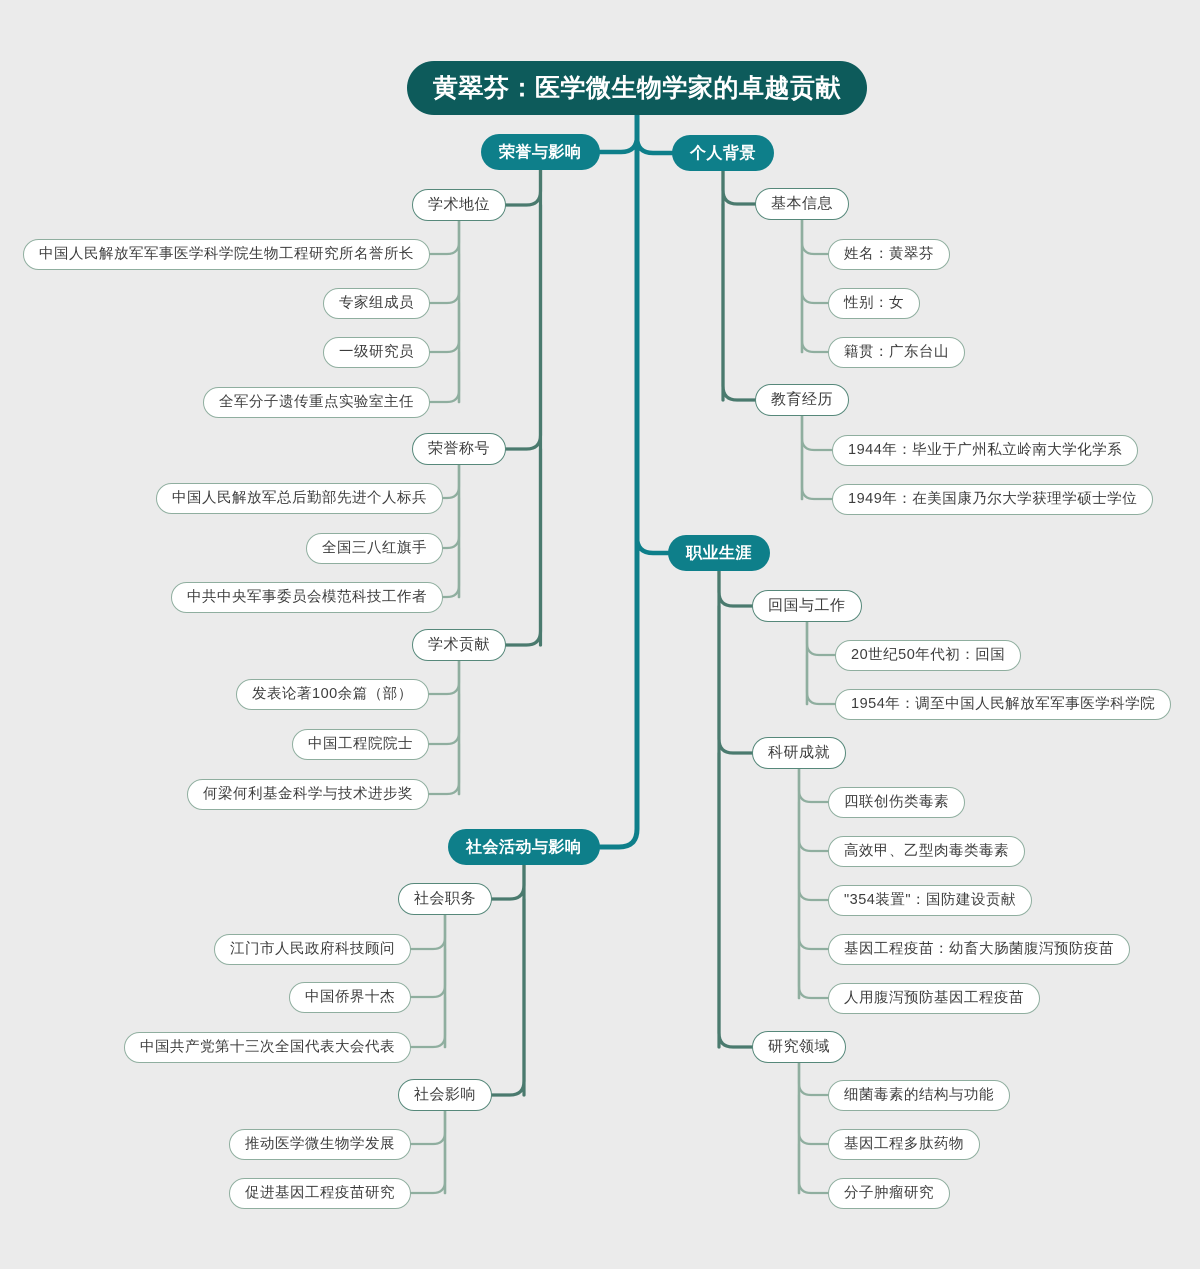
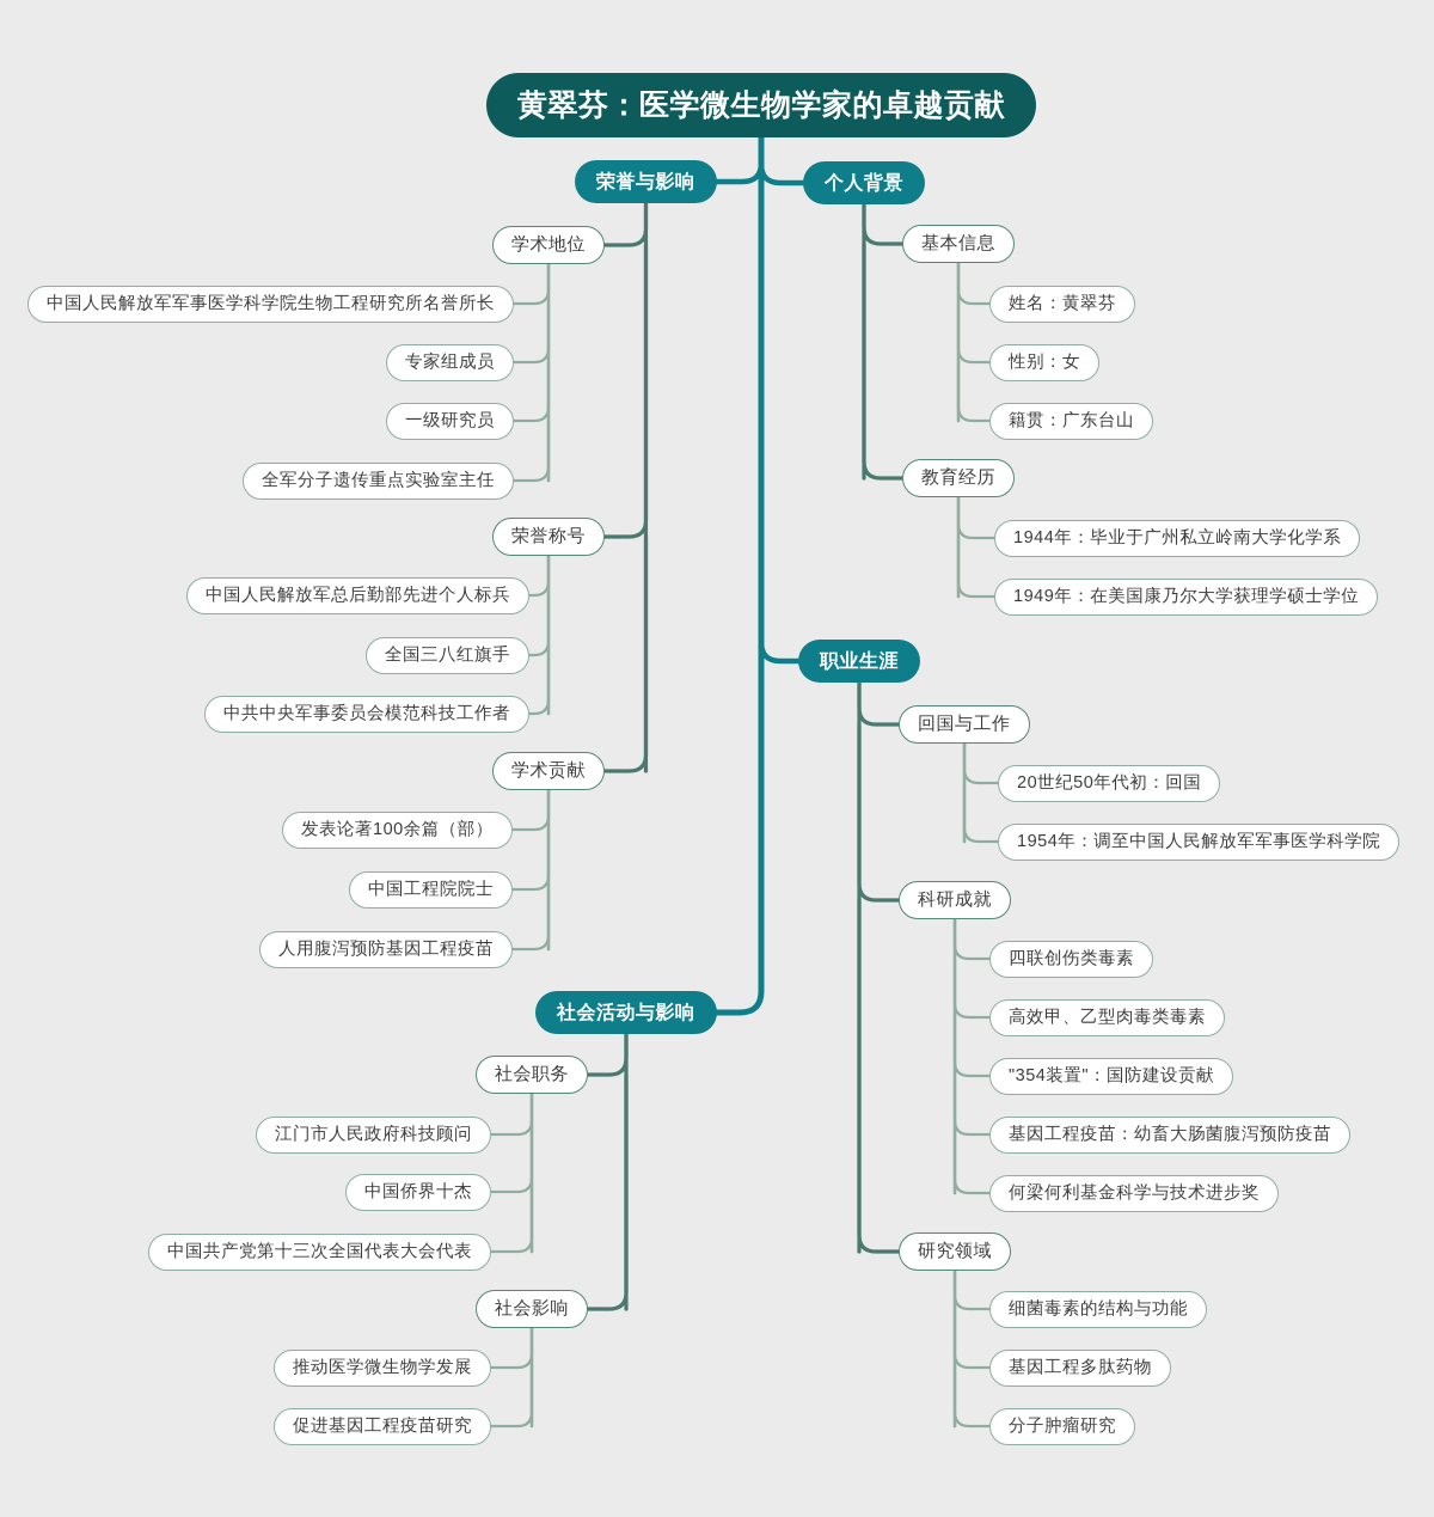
  黄翠芬：医学微生物学家的卓越贡献
  荣誉与影响
  学术地位
  中国人民解放军军事医学科学院生物工程研究所名誉所长
  专家组成员
  一级研究员
  全军分子遗传重点实验室主任
  荣誉称号
  中国人民解放军总后勤部先进个人标兵
  全国三八红旗手
  中共中央军事委员会模范科技工作者
  学术贡献
  发表论著100余篇（部）
  中国工程院院士
- 何梁何利基金科学与技术进步奖
+ 人用腹泻预防基因工程疫苗
  个人背景
  基本信息
  姓名：黄翠芬
  性别：女
  籍贯：广东台山
  教育经历
  1944年：毕业于广州私立岭南大学化学系
  1949年：在美国康乃尔大学获理学硕士学位
  职业生涯
  回国与工作
  20世纪50年代初：回国
  1954年：调至中国人民解放军军事医学科学院
  科研成就
  四联创伤类毒素
  高效甲、乙型肉毒类毒素
  "354装置"：国防建设贡献
  基因工程疫苗：幼畜大肠菌腹泻预防疫苗
- 人用腹泻预防基因工程疫苗
+ 何梁何利基金科学与技术进步奖
  研究领域
  细菌毒素的结构与功能
  基因工程多肽药物
  分子肿瘤研究
  社会活动与影响
  社会职务
  江门市人民政府科技顾问
  中国侨界十杰
  中国共产党第十三次全国代表大会代表
  社会影响
  推动医学微生物学发展
  促进基因工程疫苗研究
